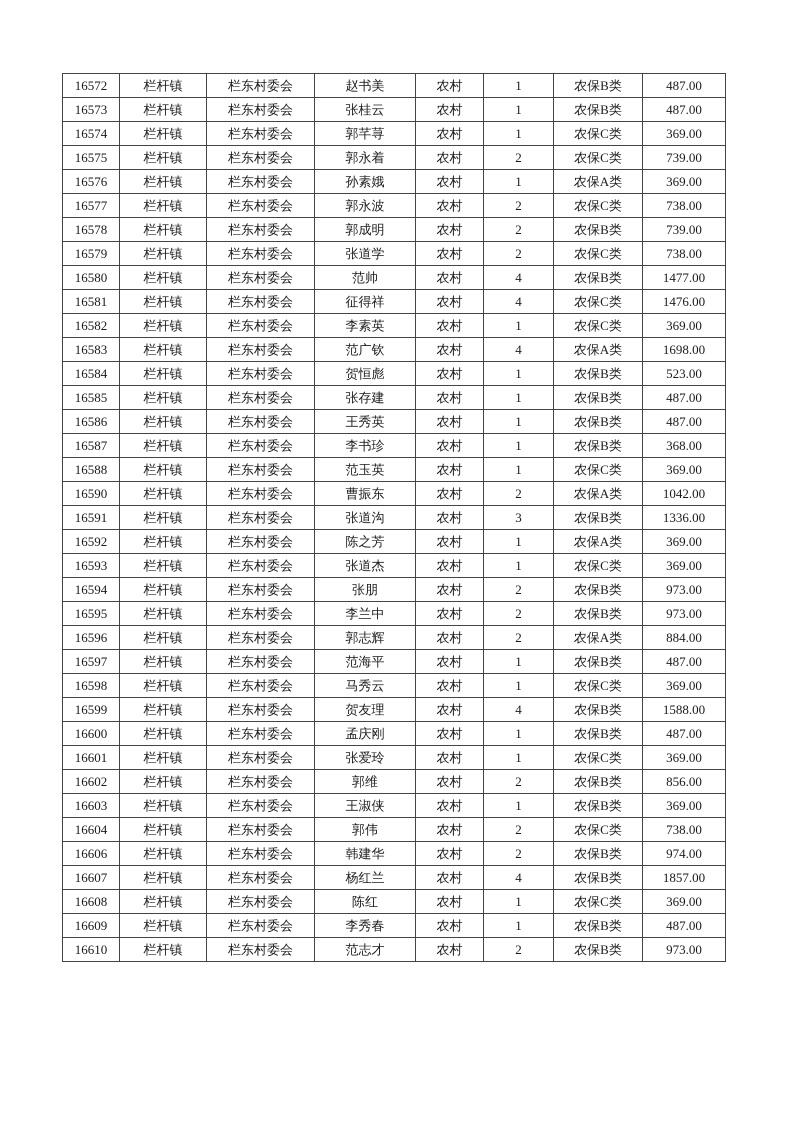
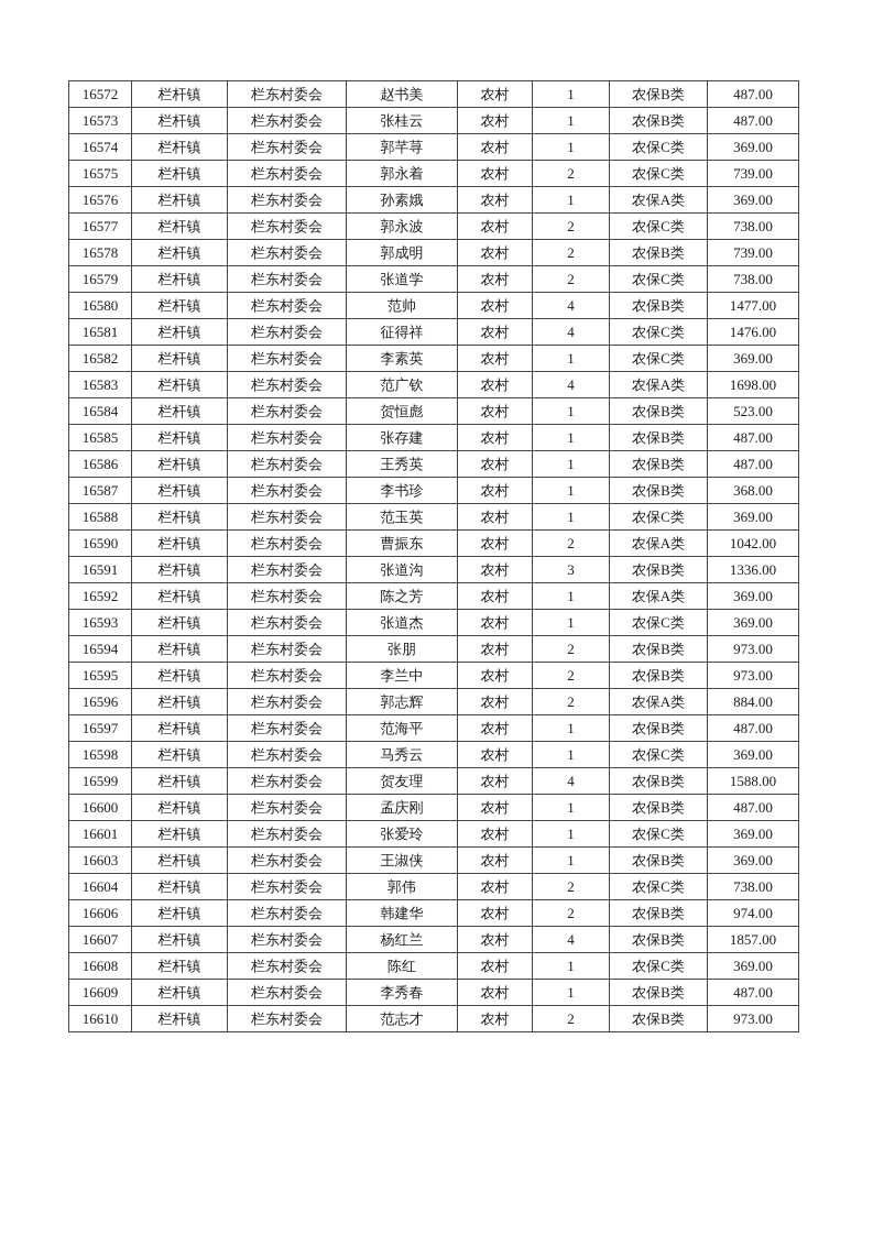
  16572	栏杆镇	栏东村委会	赵书美	农村	1	农保B类	487.00
  16573	栏杆镇	栏东村委会	张桂云	农村	1	农保B类	487.00
  16574	栏杆镇	栏东村委会	郭芊荨	农村	1	农保C类	369.00
  16575	栏杆镇	栏东村委会	郭永着	农村	2	农保C类	739.00
  16576	栏杆镇	栏东村委会	孙素娥	农村	1	农保A类	369.00
  16577	栏杆镇	栏东村委会	郭永波	农村	2	农保C类	738.00
  16578	栏杆镇	栏东村委会	郭成明	农村	2	农保B类	739.00
  16579	栏杆镇	栏东村委会	张道学	农村	2	农保C类	738.00
  16580	栏杆镇	栏东村委会	范帅	农村	4	农保B类	1477.00
  16581	栏杆镇	栏东村委会	征得祥	农村	4	农保C类	1476.00
  16582	栏杆镇	栏东村委会	李素英	农村	1	农保C类	369.00
  16583	栏杆镇	栏东村委会	范广钦	农村	4	农保A类	1698.00
  16584	栏杆镇	栏东村委会	贺恒彪	农村	1	农保B类	523.00
  16585	栏杆镇	栏东村委会	张存建	农村	1	农保B类	487.00
  16586	栏杆镇	栏东村委会	王秀英	农村	1	农保B类	487.00
  16587	栏杆镇	栏东村委会	李书珍	农村	1	农保B类	368.00
  16588	栏杆镇	栏东村委会	范玉英	农村	1	农保C类	369.00
  16590	栏杆镇	栏东村委会	曹振东	农村	2	农保A类	1042.00
  16591	栏杆镇	栏东村委会	张道沟	农村	3	农保B类	1336.00
  16592	栏杆镇	栏东村委会	陈之芳	农村	1	农保A类	369.00
  16593	栏杆镇	栏东村委会	张道杰	农村	1	农保C类	369.00
  16594	栏杆镇	栏东村委会	张朋	农村	2	农保B类	973.00
  16595	栏杆镇	栏东村委会	李兰中	农村	2	农保B类	973.00
  16596	栏杆镇	栏东村委会	郭志辉	农村	2	农保A类	884.00
  16597	栏杆镇	栏东村委会	范海平	农村	1	农保B类	487.00
  16598	栏杆镇	栏东村委会	马秀云	农村	1	农保C类	369.00
  16599	栏杆镇	栏东村委会	贺友理	农村	4	农保B类	1588.00
  16600	栏杆镇	栏东村委会	孟庆刚	农村	1	农保B类	487.00
  16601	栏杆镇	栏东村委会	张爱玲	农村	1	农保C类	369.00
- 16602	栏杆镇	栏东村委会	郭维	农村	2	农保B类	856.00
  16603	栏杆镇	栏东村委会	王淑侠	农村	1	农保B类	369.00
  16604	栏杆镇	栏东村委会	郭伟	农村	2	农保C类	738.00
  16606	栏杆镇	栏东村委会	韩建华	农村	2	农保B类	974.00
  16607	栏杆镇	栏东村委会	杨红兰	农村	4	农保B类	1857.00
  16608	栏杆镇	栏东村委会	陈红	农村	1	农保C类	369.00
  16609	栏杆镇	栏东村委会	李秀春	农村	1	农保B类	487.00
  16610	栏杆镇	栏东村委会	范志才	农村	2	农保B类	973.00
